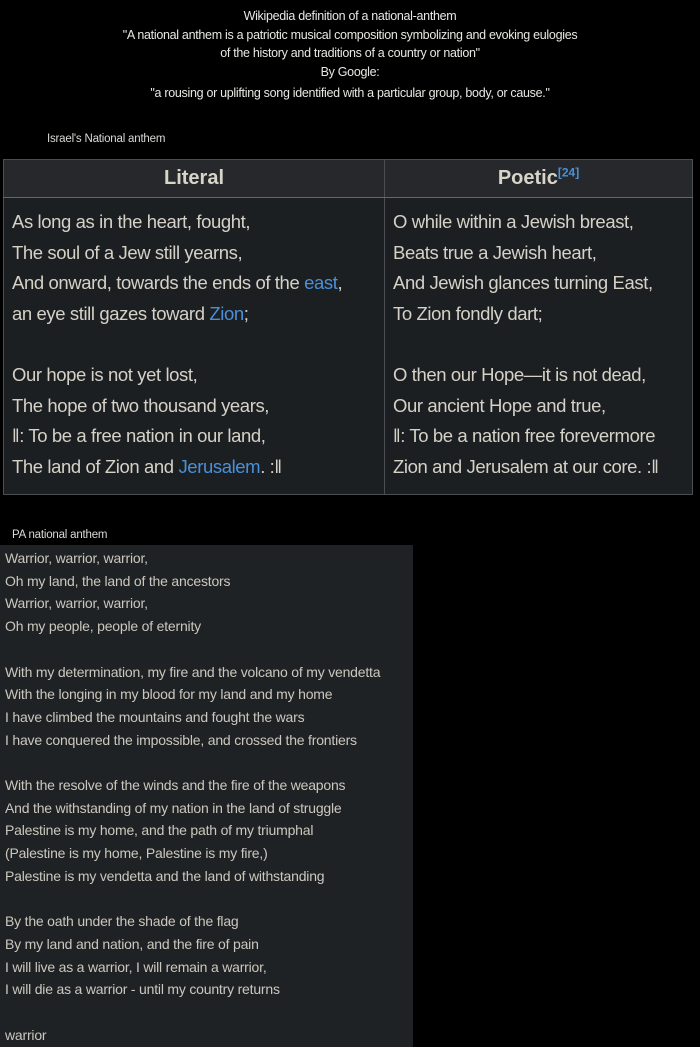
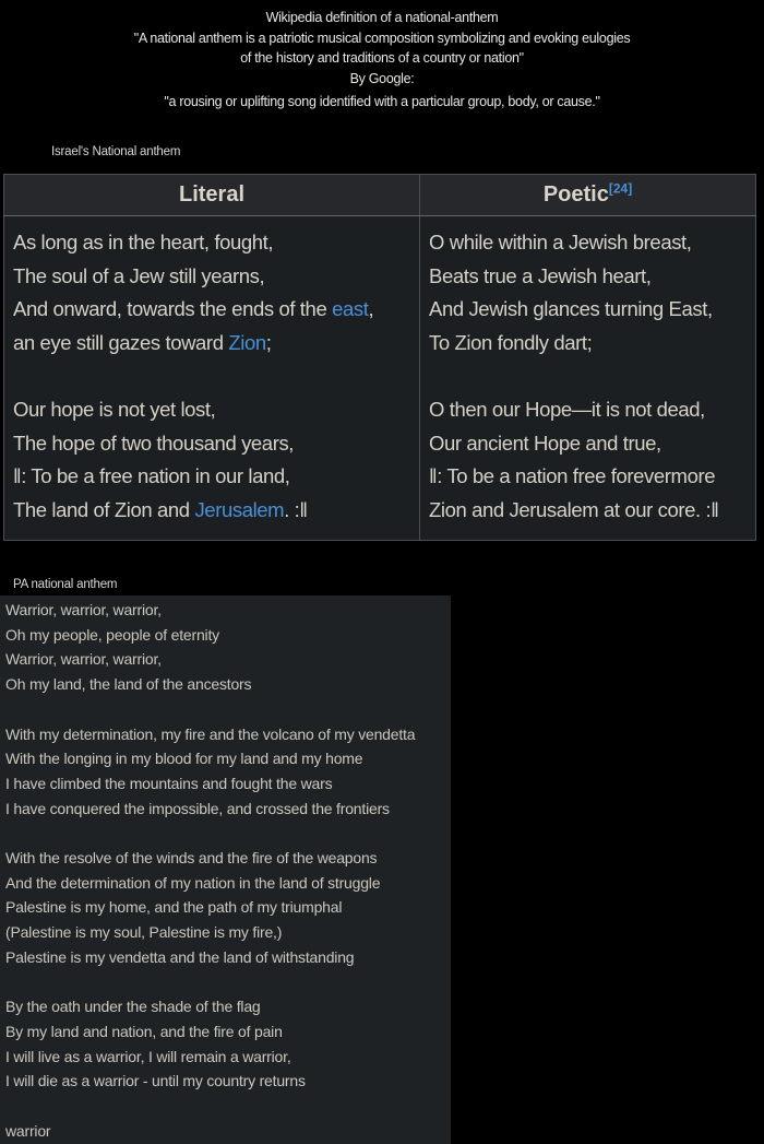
  Wikipedia definition of a national-anthem
  "A national anthem is a patriotic musical composition symbolizing and evoking eulogies
  of the history and traditions of a country or nation"
  By Google:
  "a rousing or uplifting song identified with a particular group, body, or cause."
  Israel's National anthem
  Literal	Poetic[24]
  As long as in the heart, fought,The soul of a Jew still yearns,And onward, towards the ends of the east,an eye still gazes toward Zion;Our hope is not yet lost,The hope of two thousand years,‖: To be a free nation in our land,The land of Zion and Jerusalem. :‖	O while within a Jewish breast,Beats true a Jewish heart,And Jewish glances turning East,To Zion fondly dart;O then our Hope—it is not dead,Our ancient Hope and true,‖: To be a nation free forevermoreZion and Jerusalem at our core. :‖
  PA national anthem
  Warrior, warrior, warrior,
- Oh my land, the land of the ancestors
+ Oh my people, people of eternity
  Warrior, warrior, warrior,
- Oh my people, people of eternity
+ Oh my land, the land of the ancestors
  With my determination, my fire and the volcano of my vendetta
  With the longing in my blood for my land and my home
  I have climbed the mountains and fought the wars
  I have conquered the impossible, and crossed the frontiers
  With the resolve of the winds and the fire of the weapons
- And the withstanding of my nation in the land of struggle
+ And the determination of my nation in the land of struggle
  Palestine is my home, and the path of my triumphal
- (Palestine is my home, Palestine is my fire,)
+ (Palestine is my soul, Palestine is my fire,)
  Palestine is my vendetta and the land of withstanding
  By the oath under the shade of the flag
  By my land and nation, and the fire of pain
  I will live as a warrior, I will remain a warrior,
  I will die as a warrior - until my country returns
  warrior
